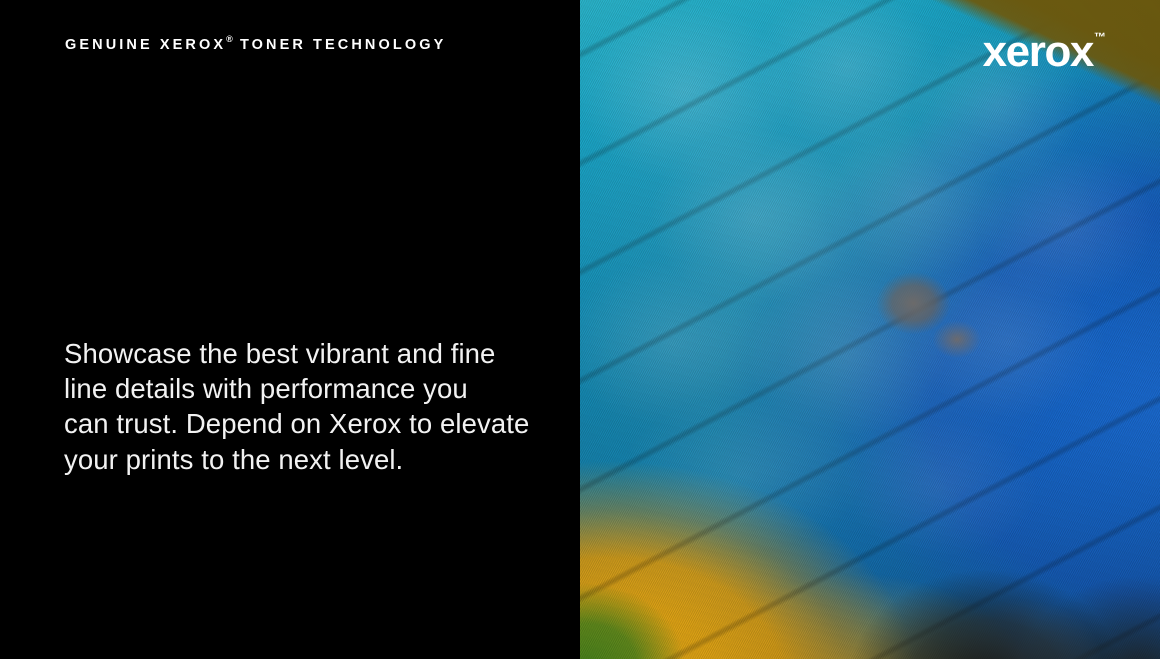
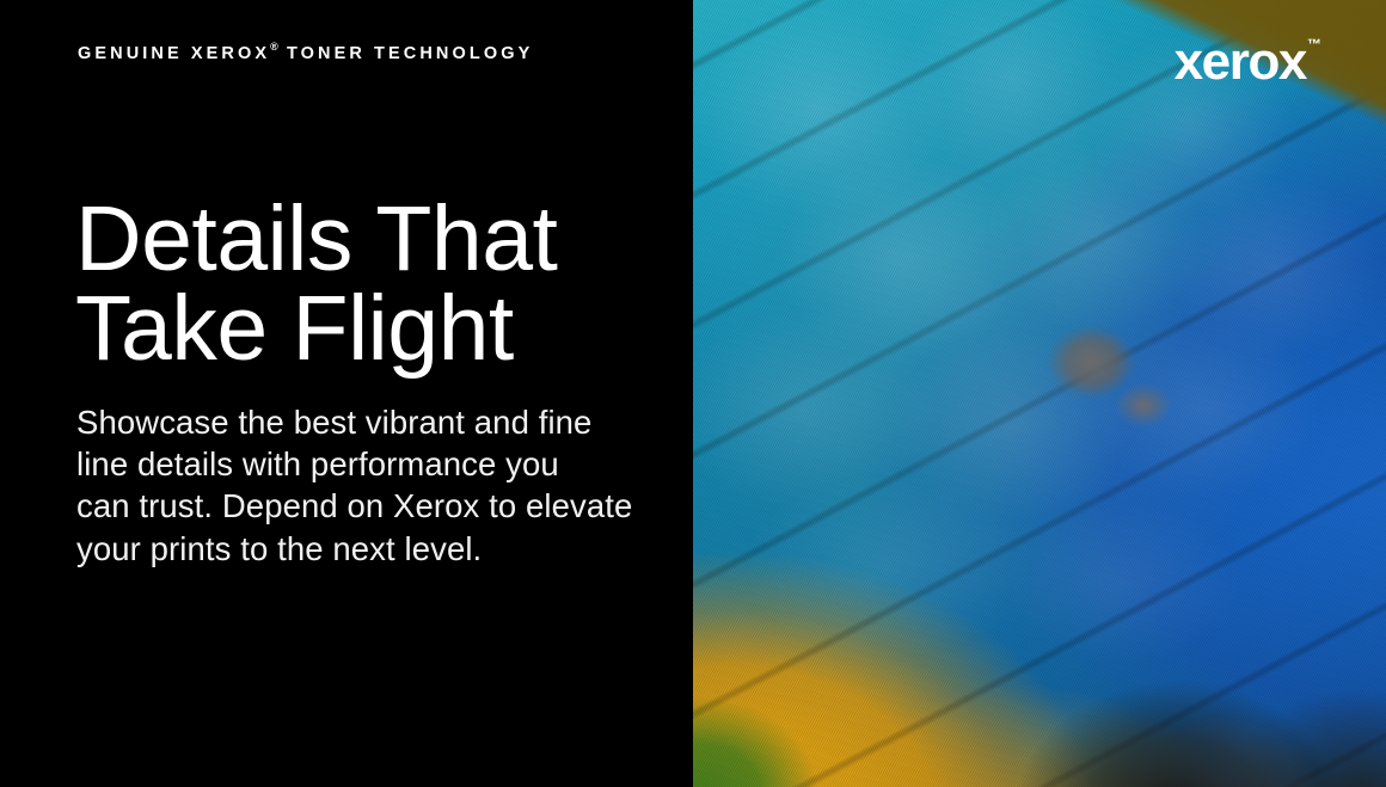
  GENUINE XEROX® TONER TECHNOLOGY
+ Details That
+ Take Flight
  Showcase the best vibrant and fine
  line details with performance you
  can trust. Depend on Xerox to elevate
  your prints to the next level.
  xerox™
